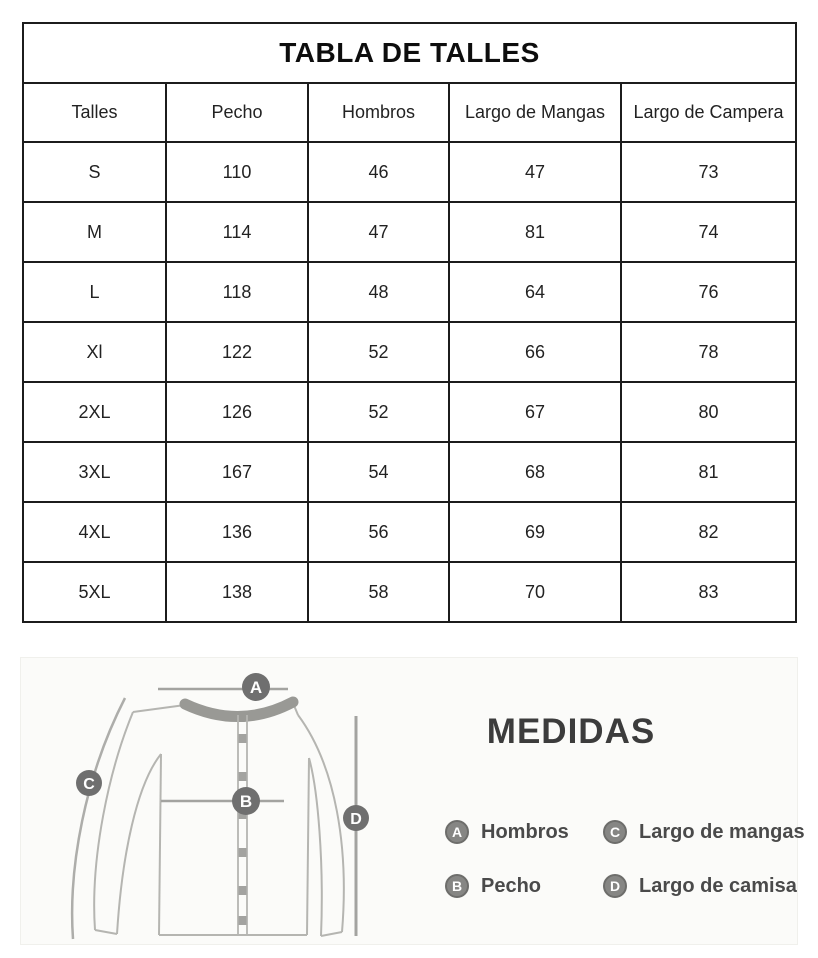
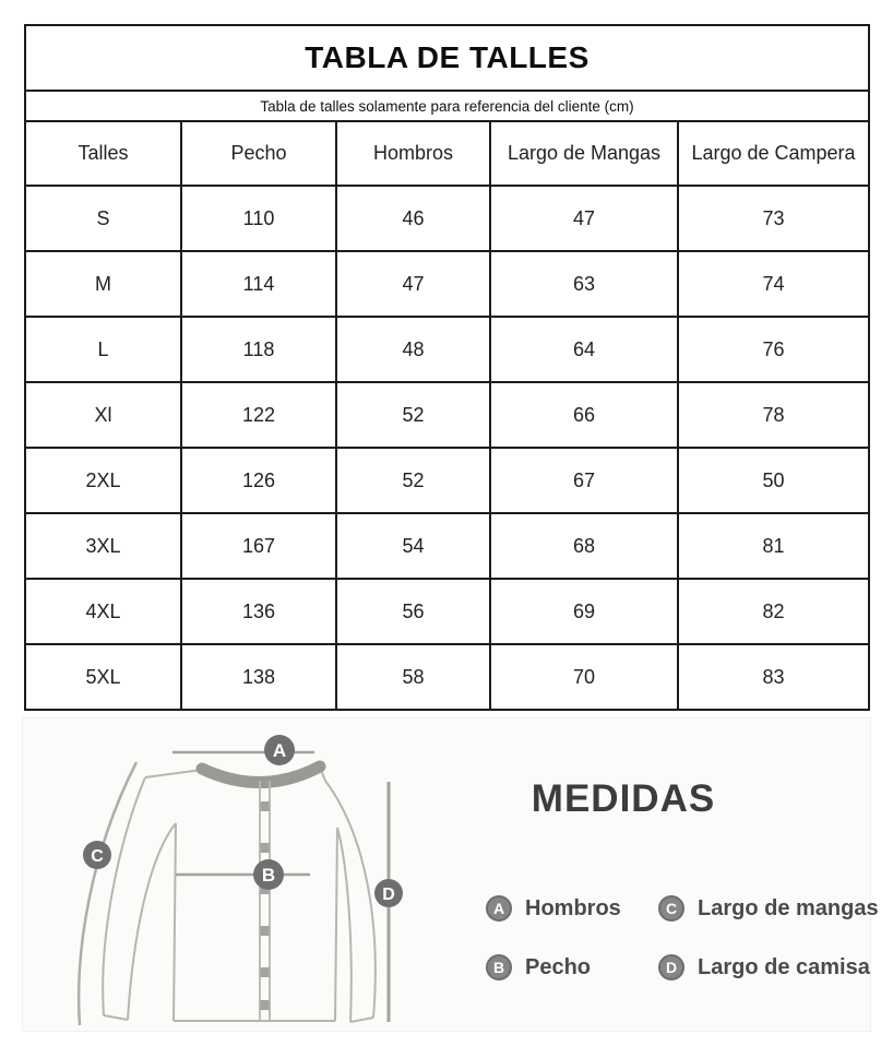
  TABLA DE TALLES
+ Tabla de talles solamente para referencia del cliente (cm)
  Talles	Pecho	Hombros	Largo de Mangas	Largo de Campera
  S	110	46	47	73
- M	114	47	81	74
+ M	114	47	63	74
  L	118	48	64	76
  Xl	122	52	66	78
- 2XL	126	52	67	80
+ 2XL	126	52	67	50
  3XL	167	54	68	81
  4XL	136	56	69	82
  5XL	138	58	70	83
  A
  B
  C
  D
  MEDIDAS
  A
  Hombros
  C
  Largo de mangas
  B
  Pecho
  D
  Largo de camisa
